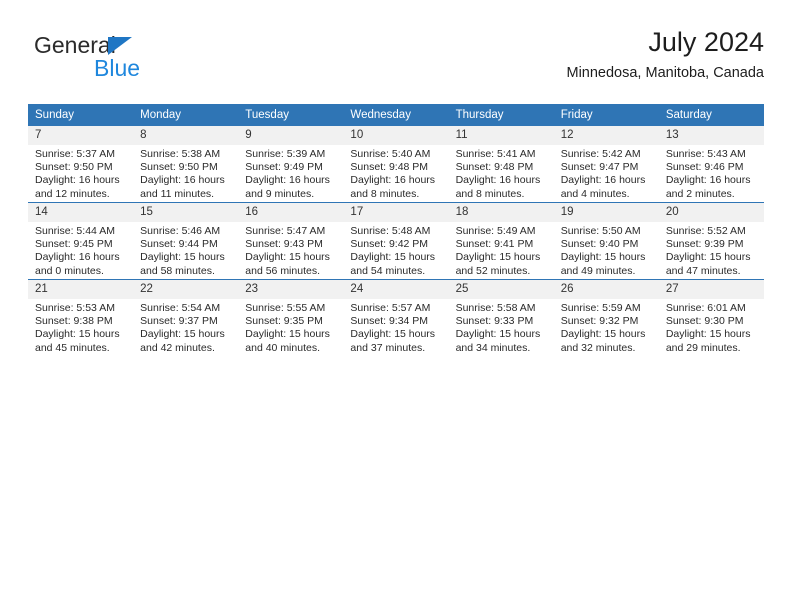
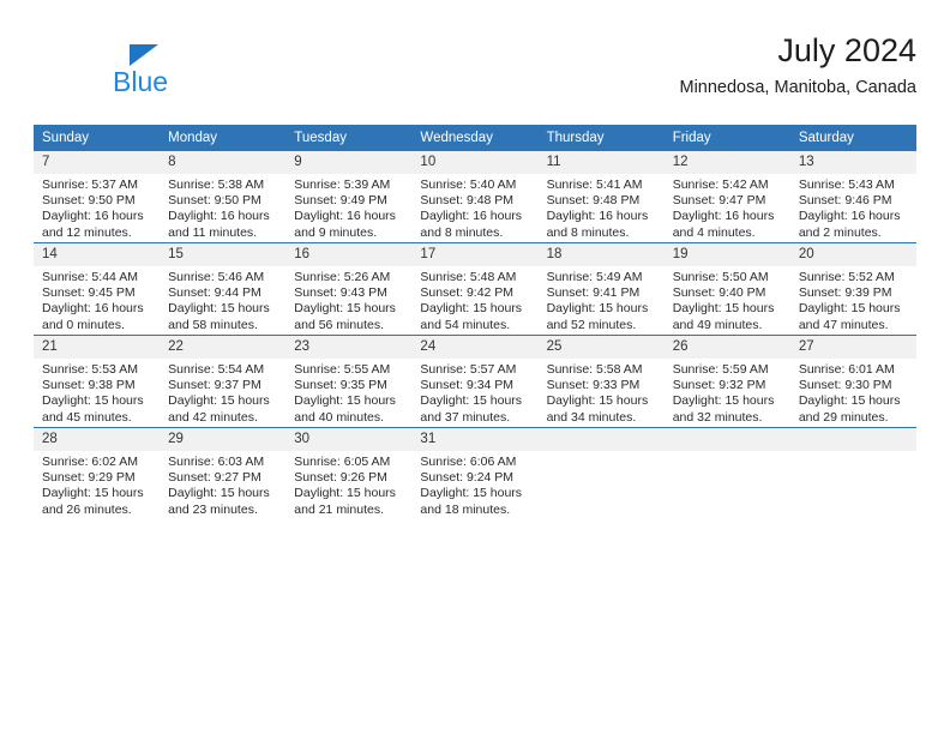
- General
  Blue
  July 2024
  Minnedosa, Manitoba, Canada
  Sunday	Monday	Tuesday	Wednesday	Thursday	Friday	Saturday
  7Sunrise: 5:37 AMSunset: 9:50 PMDaylight: 16 hoursand 12 minutes.	8Sunrise: 5:38 AMSunset: 9:50 PMDaylight: 16 hoursand 11 minutes.	9Sunrise: 5:39 AMSunset: 9:49 PMDaylight: 16 hoursand 9 minutes.	10Sunrise: 5:40 AMSunset: 9:48 PMDaylight: 16 hoursand 8 minutes.	11Sunrise: 5:41 AMSunset: 9:48 PMDaylight: 16 hoursand 8 minutes.	12Sunrise: 5:42 AMSunset: 9:47 PMDaylight: 16 hoursand 4 minutes.	13Sunrise: 5:43 AMSunset: 9:46 PMDaylight: 16 hoursand 2 minutes.
- 14Sunrise: 5:44 AMSunset: 9:45 PMDaylight: 16 hoursand 0 minutes.	15Sunrise: 5:46 AMSunset: 9:44 PMDaylight: 15 hoursand 58 minutes.	16Sunrise: 5:47 AMSunset: 9:43 PMDaylight: 15 hoursand 56 minutes.	17Sunrise: 5:48 AMSunset: 9:42 PMDaylight: 15 hoursand 54 minutes.	18Sunrise: 5:49 AMSunset: 9:41 PMDaylight: 15 hoursand 52 minutes.	19Sunrise: 5:50 AMSunset: 9:40 PMDaylight: 15 hoursand 49 minutes.	20Sunrise: 5:52 AMSunset: 9:39 PMDaylight: 15 hoursand 47 minutes.
+ 14Sunrise: 5:44 AMSunset: 9:45 PMDaylight: 16 hoursand 0 minutes.	15Sunrise: 5:46 AMSunset: 9:44 PMDaylight: 15 hoursand 58 minutes.	16Sunrise: 5:26 AMSunset: 9:43 PMDaylight: 15 hoursand 56 minutes.	17Sunrise: 5:48 AMSunset: 9:42 PMDaylight: 15 hoursand 54 minutes.	18Sunrise: 5:49 AMSunset: 9:41 PMDaylight: 15 hoursand 52 minutes.	19Sunrise: 5:50 AMSunset: 9:40 PMDaylight: 15 hoursand 49 minutes.	20Sunrise: 5:52 AMSunset: 9:39 PMDaylight: 15 hoursand 47 minutes.
  21Sunrise: 5:53 AMSunset: 9:38 PMDaylight: 15 hoursand 45 minutes.	22Sunrise: 5:54 AMSunset: 9:37 PMDaylight: 15 hoursand 42 minutes.	23Sunrise: 5:55 AMSunset: 9:35 PMDaylight: 15 hoursand 40 minutes.	24Sunrise: 5:57 AMSunset: 9:34 PMDaylight: 15 hoursand 37 minutes.	25Sunrise: 5:58 AMSunset: 9:33 PMDaylight: 15 hoursand 34 minutes.	26Sunrise: 5:59 AMSunset: 9:32 PMDaylight: 15 hoursand 32 minutes.	27Sunrise: 6:01 AMSunset: 9:30 PMDaylight: 15 hoursand 29 minutes.
+ 28Sunrise: 6:02 AMSunset: 9:29 PMDaylight: 15 hoursand 26 minutes.	29Sunrise: 6:03 AMSunset: 9:27 PMDaylight: 15 hoursand 23 minutes.	30Sunrise: 6:05 AMSunset: 9:26 PMDaylight: 15 hoursand 21 minutes.	31Sunrise: 6:06 AMSunset: 9:24 PMDaylight: 15 hoursand 18 minutes.
